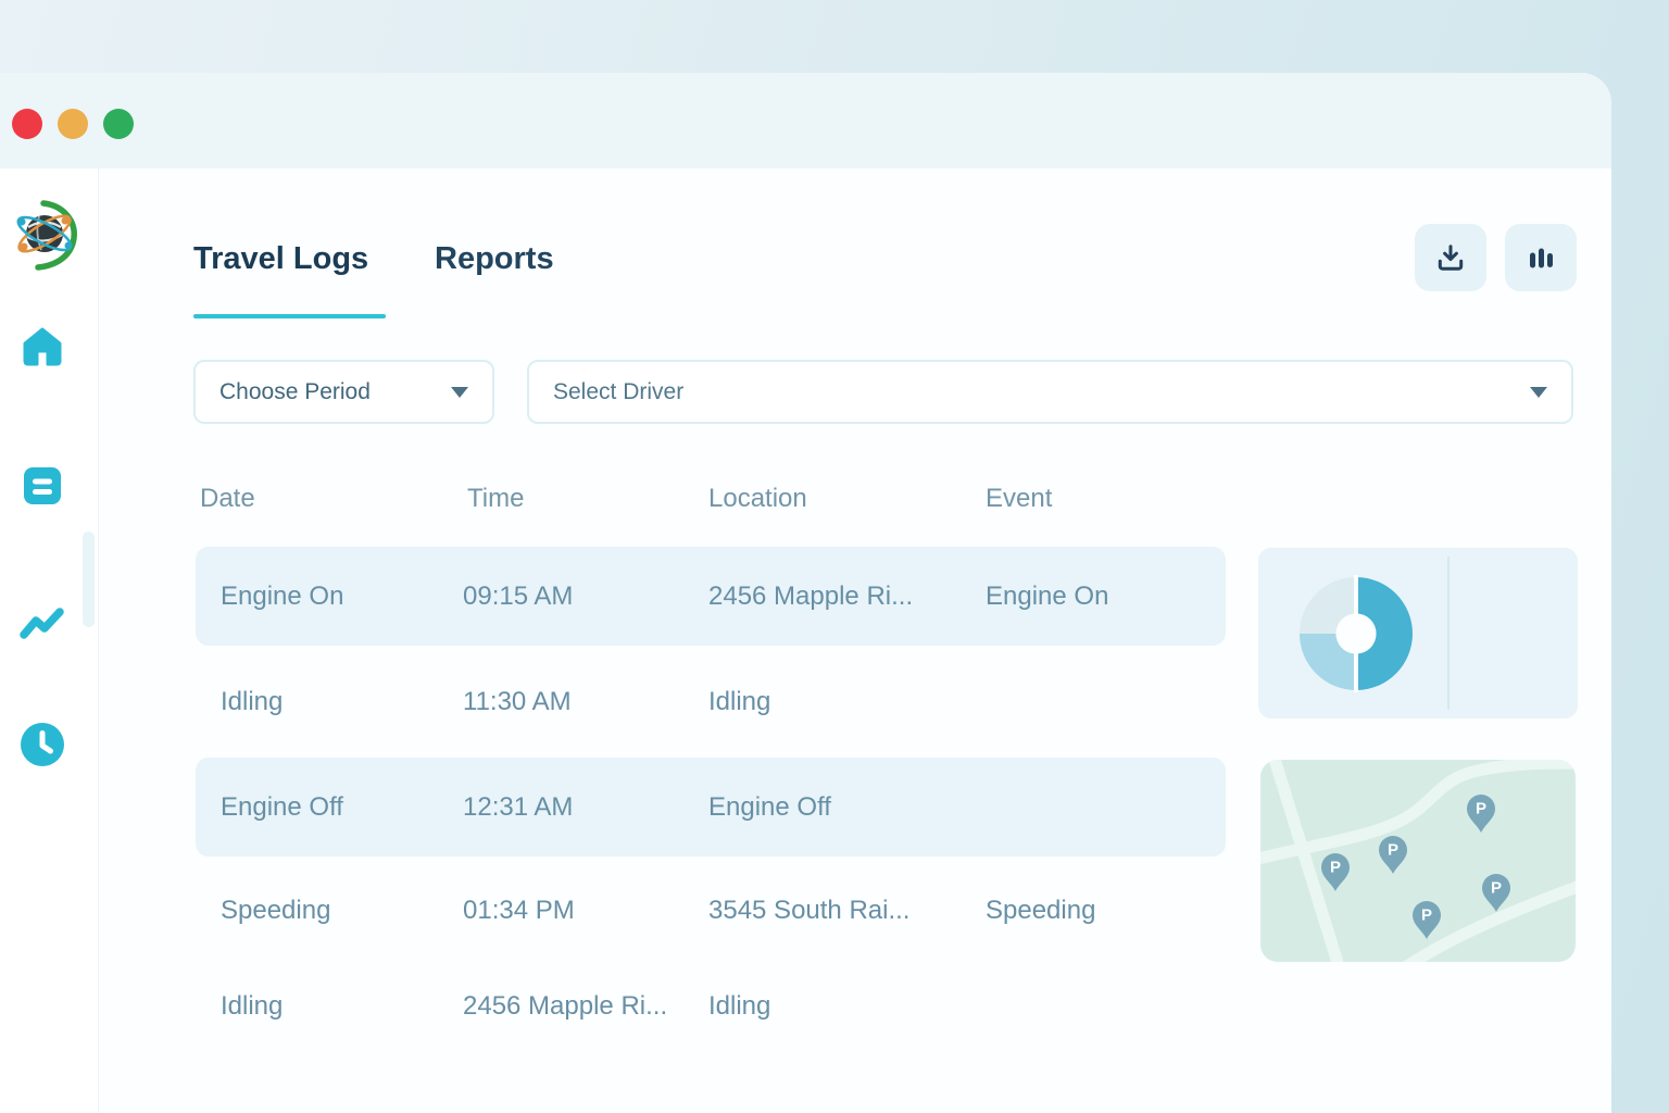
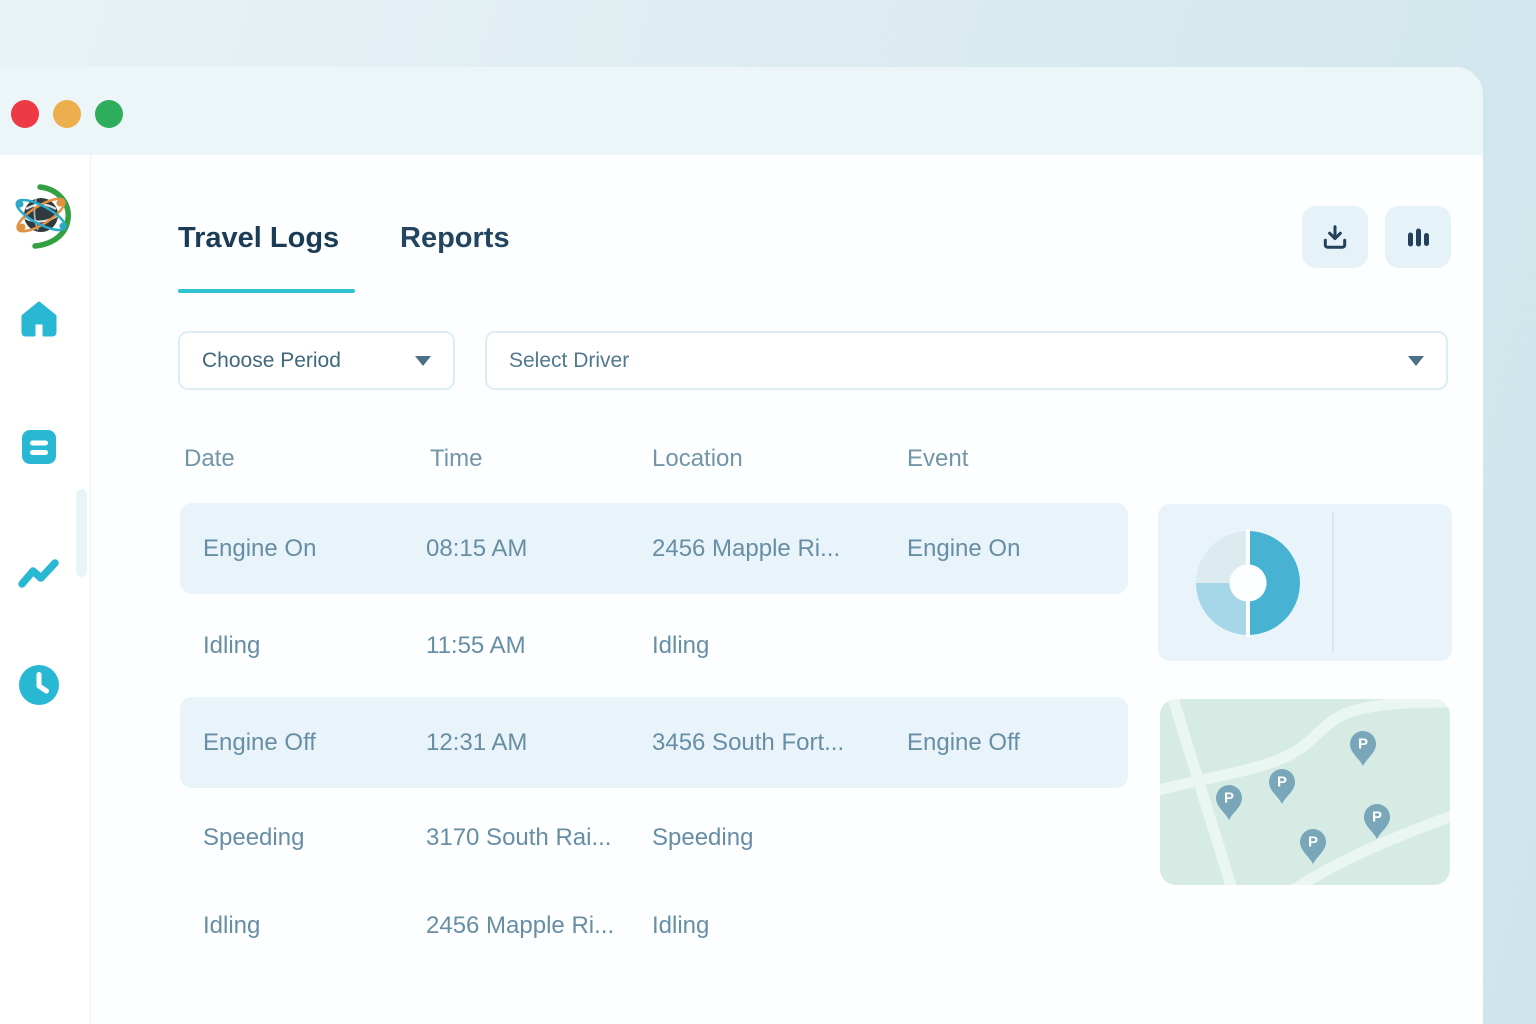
  Travel Logs
  Reports
  Choose Period
  Select Driver
  Date
  Time
  Location
  Event
  Engine On
- 09:15 AM
+ 08:15 AM
  2456 Mapple Ri...
  Engine On
  Idling
- 11:30 AM
+ 11:55 AM
  Idling
  Engine Off
  12:31 AM
+ 3456 South Fort...
  Engine Off
  Speeding
- 01:34 PM
- 3545 South Rai...
+ 3170 South Rai...
  Speeding
  Idling
  2456 Mapple Ri...
  Idling
  P
  P
  P
  P
  P
